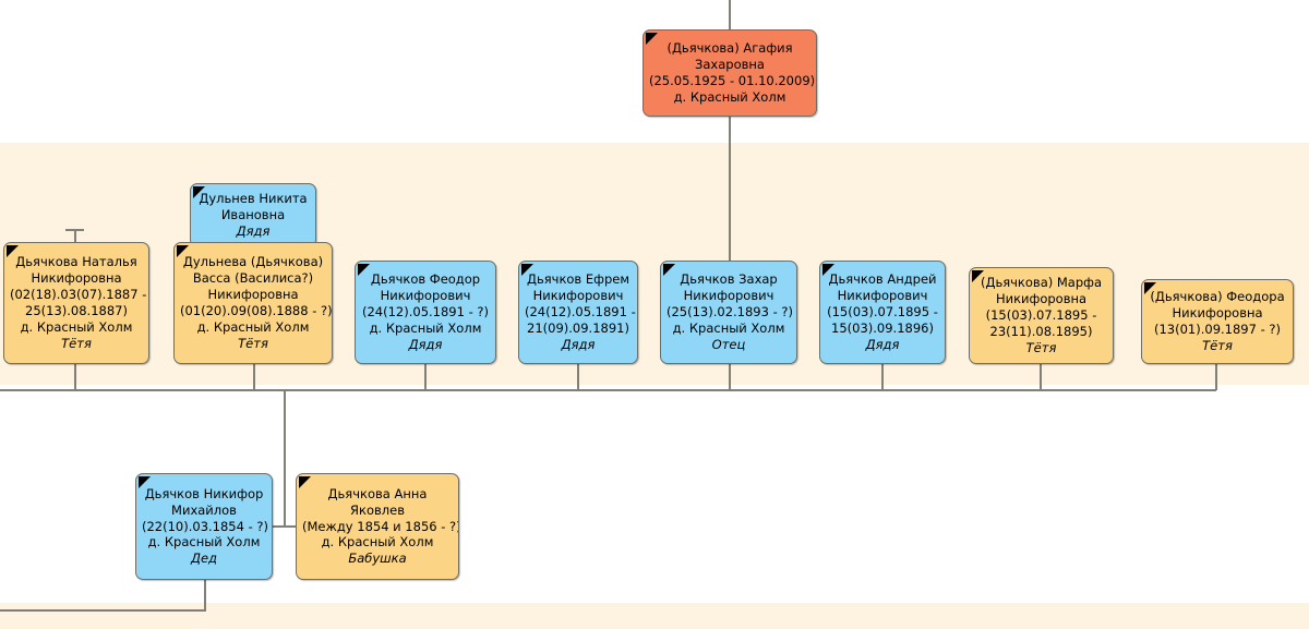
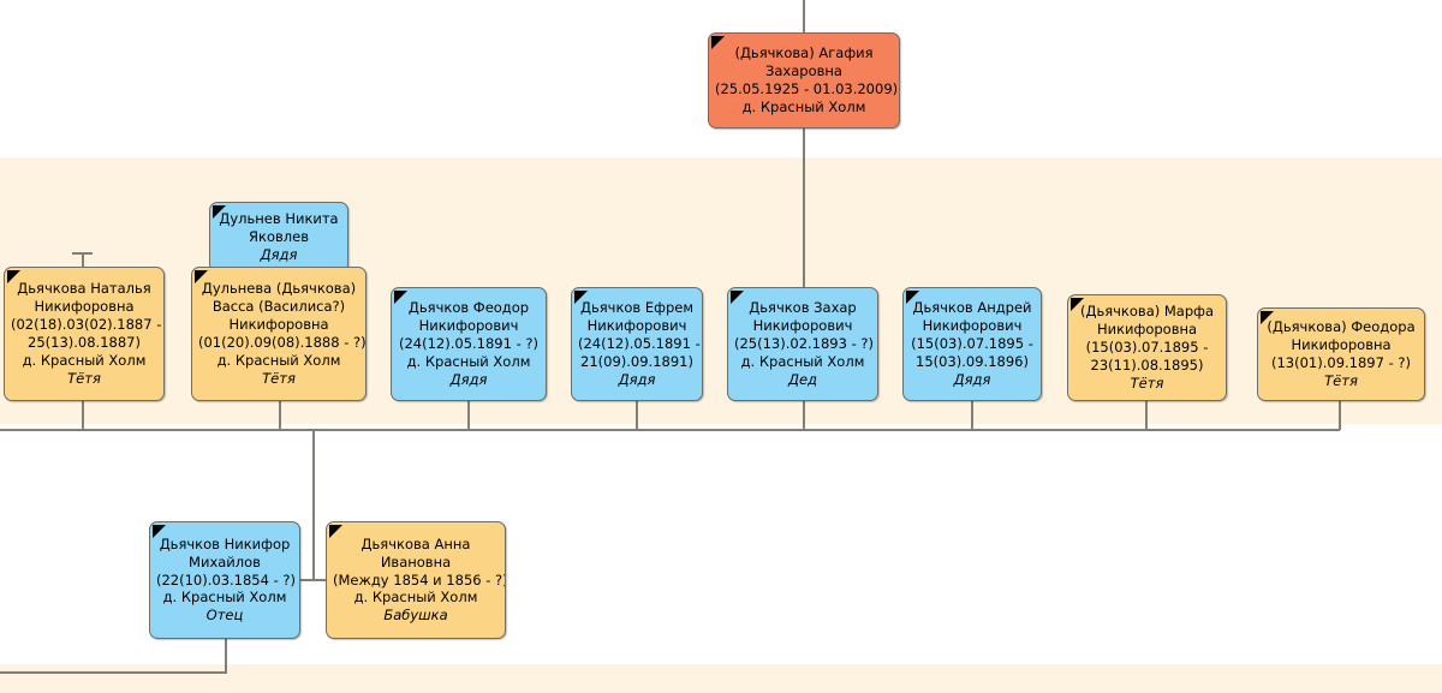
  (Дьячкова) Агафия
  Захаровна
- (25.05.1925 - 01.10.2009)
+ (25.05.1925 - 01.03.2009)
  д. Красный Холм
  Дульнев Никита
- Ивановна
+ Яковлев
  Дядя
  Дьячкова Наталья
  Никифоровна
- (02(18).03(07).1887 -
+ (02(18).03(02).1887 -
  25(13).08.1887)
  д. Красный Холм
  Тётя
  Дульнева (Дьячкова)
  Васса (Василиса?)
  Никифоровна
  (01(20).09(08).1888 - ?)
  д. Красный Холм
  Тётя
  Дьячков Феодор
  Никифорович
  (24(12).05.1891 - ?)
  д. Красный Холм
  Дядя
  Дьячков Ефрем
  Никифорович
  (24(12).05.1891 -
  21(09).09.1891)
  Дядя
  Дьячков Захар
  Никифорович
  (25(13).02.1893 - ?)
  д. Красный Холм
- Отец
+ Дед
  Дьячков Андрей
  Никифорович
  (15(03).07.1895 -
  15(03).09.1896)
  Дядя
  (Дьячкова) Марфа
  Никифоровна
  (15(03).07.1895 -
  23(11).08.1895)
  Тётя
  (Дьячкова) Феодора
  Никифоровна
  (13(01).09.1897 - ?)
  Тётя
  Дьячков Никифор
  Михайлов
  (22(10).03.1854 - ?)
  д. Красный Холм
- Дед
+ Отец
  Дьячкова Анна
- Яковлев
+ Ивановна
  (Между 1854 и 1856 - ?
  д. Красный Холм
  Бабушка
